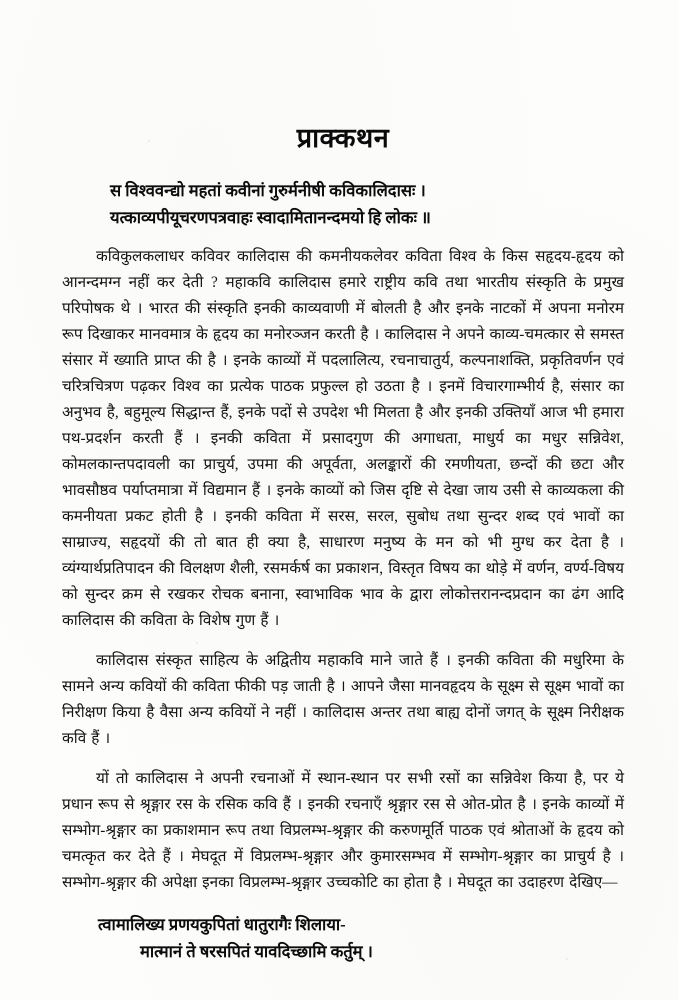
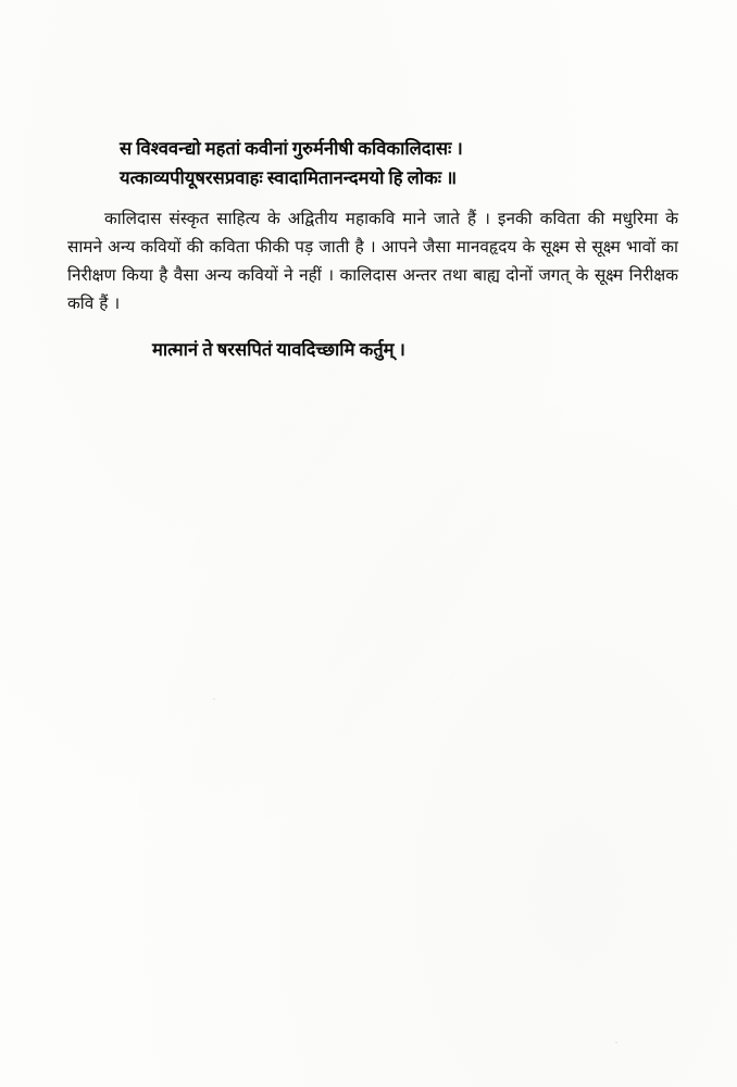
- प्राक्कथन
  स विश्ववन्द्यो महतां कवीनां गुरुर्मनीषी कविकालिदासः ।
- यत्काव्यपीयूचरणपत्रवाहः स्वादामितानन्दमयो हि लोकः ॥
+ यत्काव्यपीयूषरसप्रवाहः स्वादामितानन्दमयो हि लोकः ॥
- कविकुलकलाधर कविवर कालिदास की कमनीयकलेवर कविता विश्व के किस सहृदय-हृदय को आनन्दमग्न नहीं कर देती ? महाकवि कालिदास हमारे राष्ट्रीय कवि तथा भारतीय संस्कृति के प्रमुख परिपोषक थे । भारत की संस्कृति इनकी काव्यवाणी में बोलती है और इनके नाटकों में अपना मनोरम रूप दिखाकर मानवमात्र के हृदय का मनोरञ्जन करती है । कालिदास ने अपने काव्य-चमत्कार से समस्त संसार में ख्याति प्राप्त की है । इनके काव्यों में पदलालित्य, रचनाचातुर्य, कल्पनाशक्ति, प्रकृतिवर्णन एवं चरित्रचित्रण पढ़कर विश्व का प्रत्येक पाठक प्रफुल्ल हो उठता है । इनमें विचारगाम्भीर्य है, संसार का अनुभव है, बहुमूल्य सिद्धान्त हैं, इनके पदों से उपदेश भी मिलता है और इनकी उक्तियाँ आज भी हमारा पथ-प्रदर्शन करती हैं । इनकी कविता में प्रसादगुण की अगाधता, माधुर्य का मधुर सन्निवेश, कोमलकान्तपदावली का प्राचुर्य, उपमा की अपूर्वता, अलङ्कारों की रमणीयता, छन्दों की छटा और भावसौष्ठव पर्याप्तमात्रा में विद्यमान हैं । इनके काव्यों को जिस दृष्टि से देखा जाय उसी से काव्यकला की कमनीयता प्रकट होती है । इनकी कविता में सरस, सरल, सुबोध तथा सुन्दर शब्द एवं भावों का साम्राज्य, सहृदयों की तो बात ही क्या है, साधारण मनुष्य के मन को भी मुग्ध कर देता है । व्यंग्यार्थप्रतिपादन की विलक्षण शैली, रसमर्कर्ष का प्रकाशन, विस्तृत विषय का थोड़े में वर्णन, वर्ण्य-विषय को सुन्दर क्रम से रखकर रोचक बनाना, स्वाभाविक भाव के द्वारा लोकोत्तरानन्दप्रदान का ढंग आदि कालिदास की कविता के विशेष गुण हैं ।
  कालिदास संस्कृत साहित्य के अद्वितीय महाकवि माने जाते हैं । इनकी कविता की मधुरिमा के सामने अन्य कवियों की कविता फीकी पड़ जाती है । आपने जैसा मानवहृदय के सूक्ष्म से सूक्ष्म भावों का निरीक्षण किया है वैसा अन्य कवियों ने नहीं । कालिदास अन्तर तथा बाह्य दोनों जगत् के सूक्ष्म निरीक्षक कवि हैं ।
- यों तो कालिदास ने अपनी रचनाओं में स्थान-स्थान पर सभी रसों का सन्निवेश किया है, पर ये प्रधान रूप से श्रृङ्गार रस के रसिक कवि हैं । इनकी रचनाएँ श्रृङ्गार रस से ओत-प्रोत है । इनके काव्यों में सम्भोग-श्रृङ्गार का प्रकाशमान रूप तथा विप्रलम्भ-श्रृङ्गार की करुणमूर्ति पाठक एवं श्रोताओं के हृदय को चमत्कृत कर देते हैं । मेघदूत में विप्रलम्भ-श्रृङ्गार और कुमारसम्भव में सम्भोग-श्रृङ्गार का प्राचुर्य है । सम्भोग-श्रृङ्गार की अपेक्षा इनका विप्रलम्भ-श्रृङ्गार उच्चकोटि का होता है । मेघदूत का उदाहरण देखिए—
- त्वामालिख्य प्रणयकुपितां धातुरागैः शिलाया-
  मात्मानं ते षरसपितं यावदिच्छामि कर्तुम् ।
